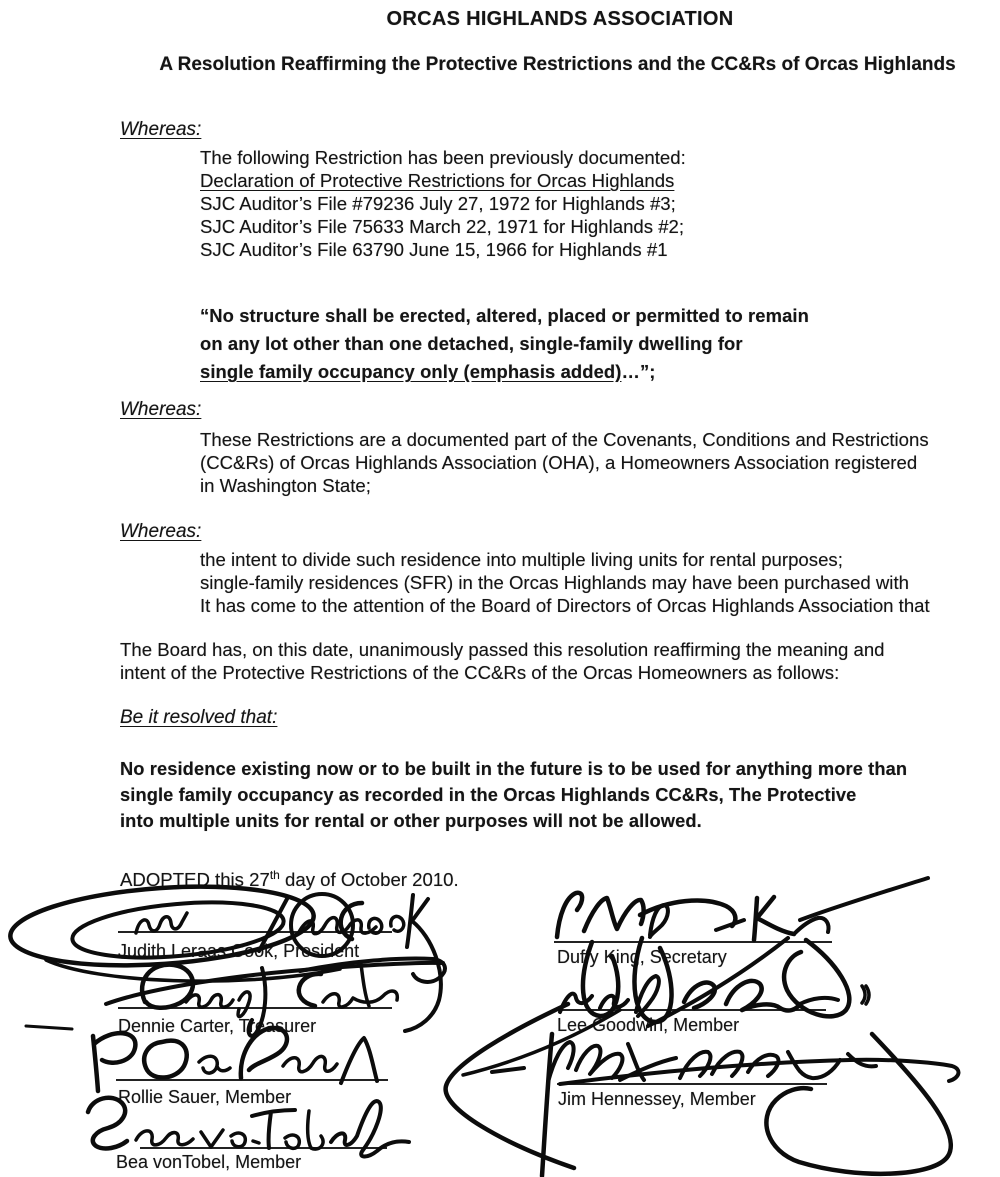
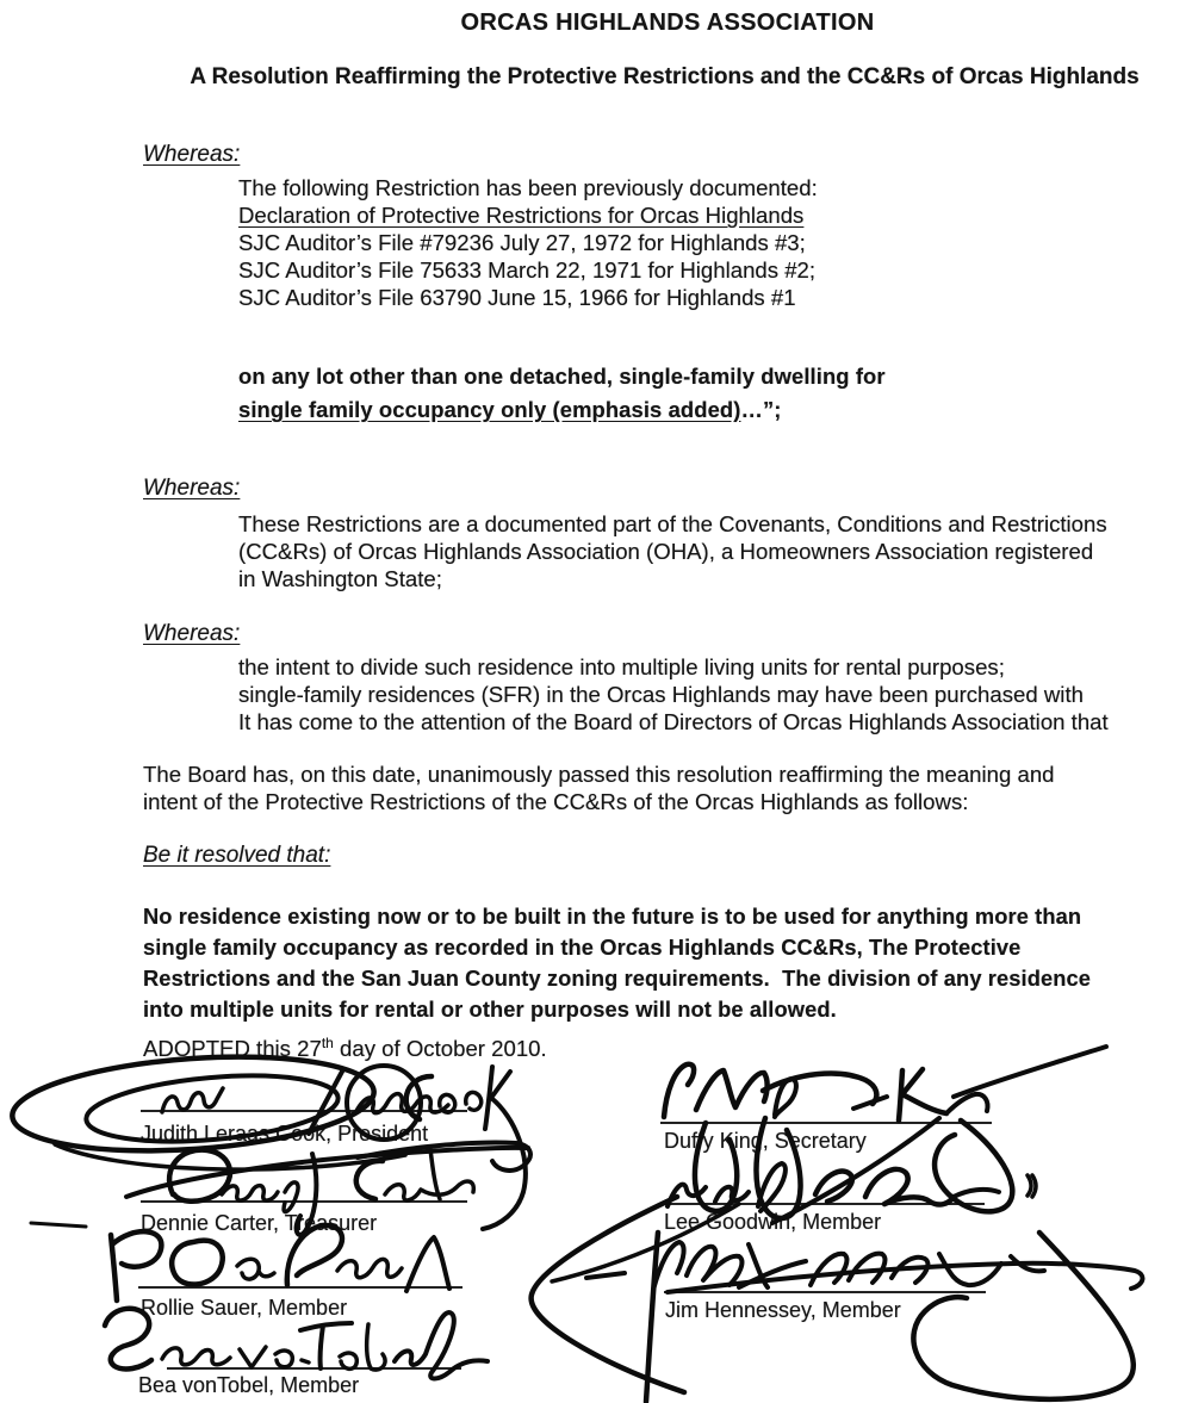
  ORCAS HIGHLANDS ASSOCIATION
  A Resolution Reaffirming the Protective Restrictions and the CC&Rs of Orcas Highlands
  Whereas:
  The following Restriction has been previously documented:
  Declaration of Protective Restrictions for Orcas Highlands
  SJC Auditor’s File #79236 July 27, 1972 for Highlands #3;
  SJC Auditor’s File 75633 March 22, 1971 for Highlands #2;
  SJC Auditor’s File 63790 June 15, 1966 for Highlands #1
- “No structure shall be erected, altered, placed or permitted to remain
  on any lot other than one detached, single-family dwelling for
  single family occupancy only (emphasis added)…”;
  Whereas:
  These Restrictions are a documented part of the Covenants, Conditions and Restrictions
  (CC&Rs) of Orcas Highlands Association (OHA), a Homeowners Association registered
  in Washington State;
  Whereas:
  the intent to divide such residence into multiple living units for rental purposes;
  single-family residences (SFR) in the Orcas Highlands may have been purchased with
  It has come to the attention of the Board of Directors of Orcas Highlands Association that
  The Board has, on this date, unanimously passed this resolution reaffirming the meaning and
- intent of the Protective Restrictions of the CC&Rs of the Orcas Homeowners as follows:
+ intent of the Protective Restrictions of the CC&Rs of the Orcas Highlands as follows:
  Be it resolved that:
  No residence existing now or to be built in the future is to be used for anything more than
  single family occupancy as recorded in the Orcas Highlands CC&Rs, The Protective
+ Restrictions and the San Juan County zoning requirements. The division of any residence
  into multiple units for rental or other purposes will not be allowed.
  ADOPTED this 27th day of October 2010.
  Judith Lera Ck, Prsidnt
  Dennie Carter, Trsurer
  Rollie Sauer, Member
  Bea vonTobel, Member
  Dufy Kin, Secretary
  Lee Goodwn, Member
  Jim Hennessey, Member
